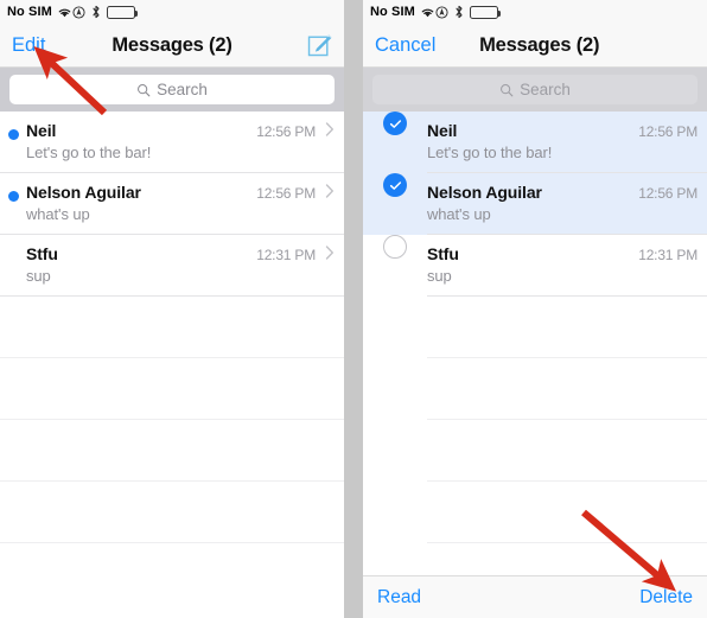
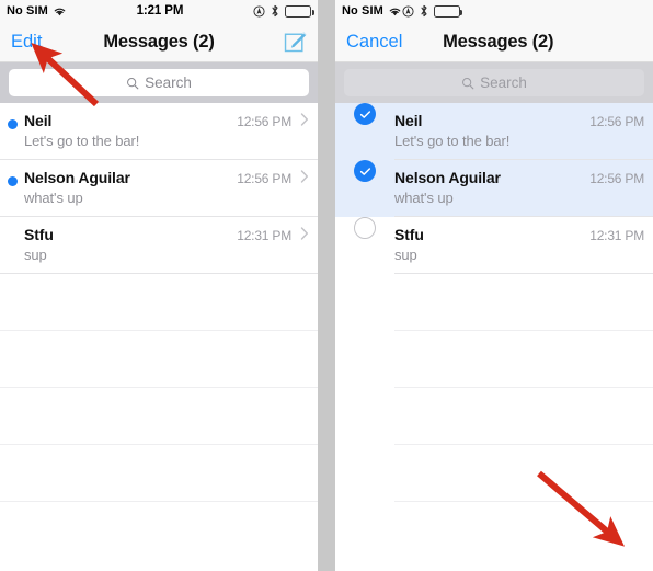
  No SIM
+ 1:21 PM
  Edit
  Messages (2)
  Search
  Neil
  12:56 PM
  Let's go to the bar!
  Nelson Aguilar
  12:56 PM
  what's up
  Stfu
  12:31 PM
  sup
  No SIM
  Cancel
  Messages (2)
  Search
  Neil
  12:56 PM
  Let's go to the bar!
  Nelson Aguilar
  12:56 PM
  what's up
  Stfu
  12:31 PM
  sup
- Read
- Delete
